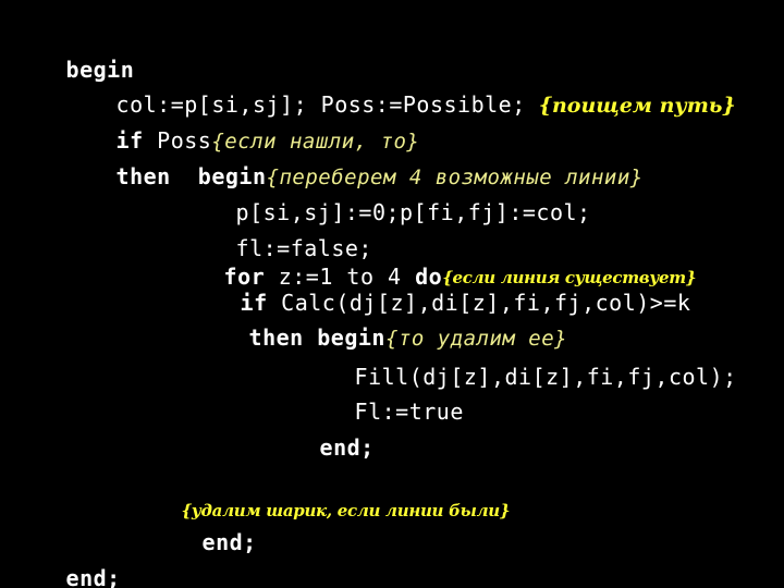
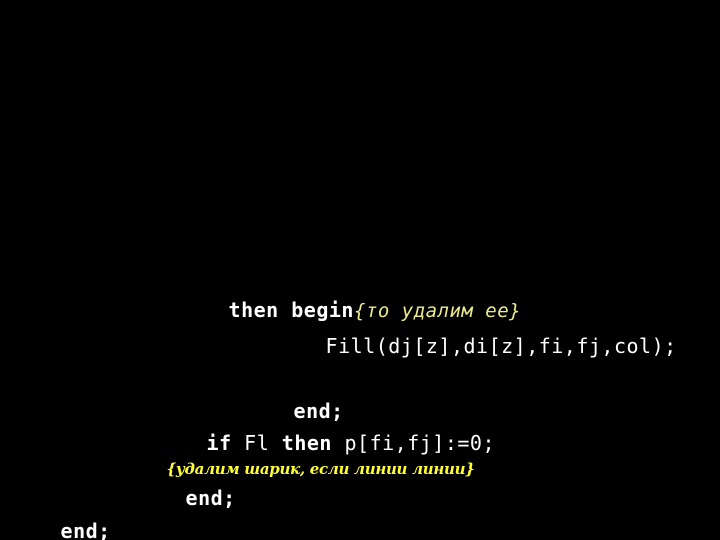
- begin
- col:=p[si,sj]; Poss:=Possible; {поищем путь}
- if Poss{если нашли, то}
- then begin{переберем 4 возможные линии}
- p[si,sj]:=0;p[fi,fj]:=col;
- fl:=false;
- for z:=1 to 4 do{если линия существует}
- if Calc(dj[z],di[z],fi,fj,col)>=k
  then begin{то удалим ее}
  Fill(dj[z],di[z],fi,fj,col);
- Fl:=true
  end;
+ if Fl then p[fi,fj]:=0;
- {удалим шарик, если линии были}
+ {удалим шарик, если линии линии}
  end;
  end;
